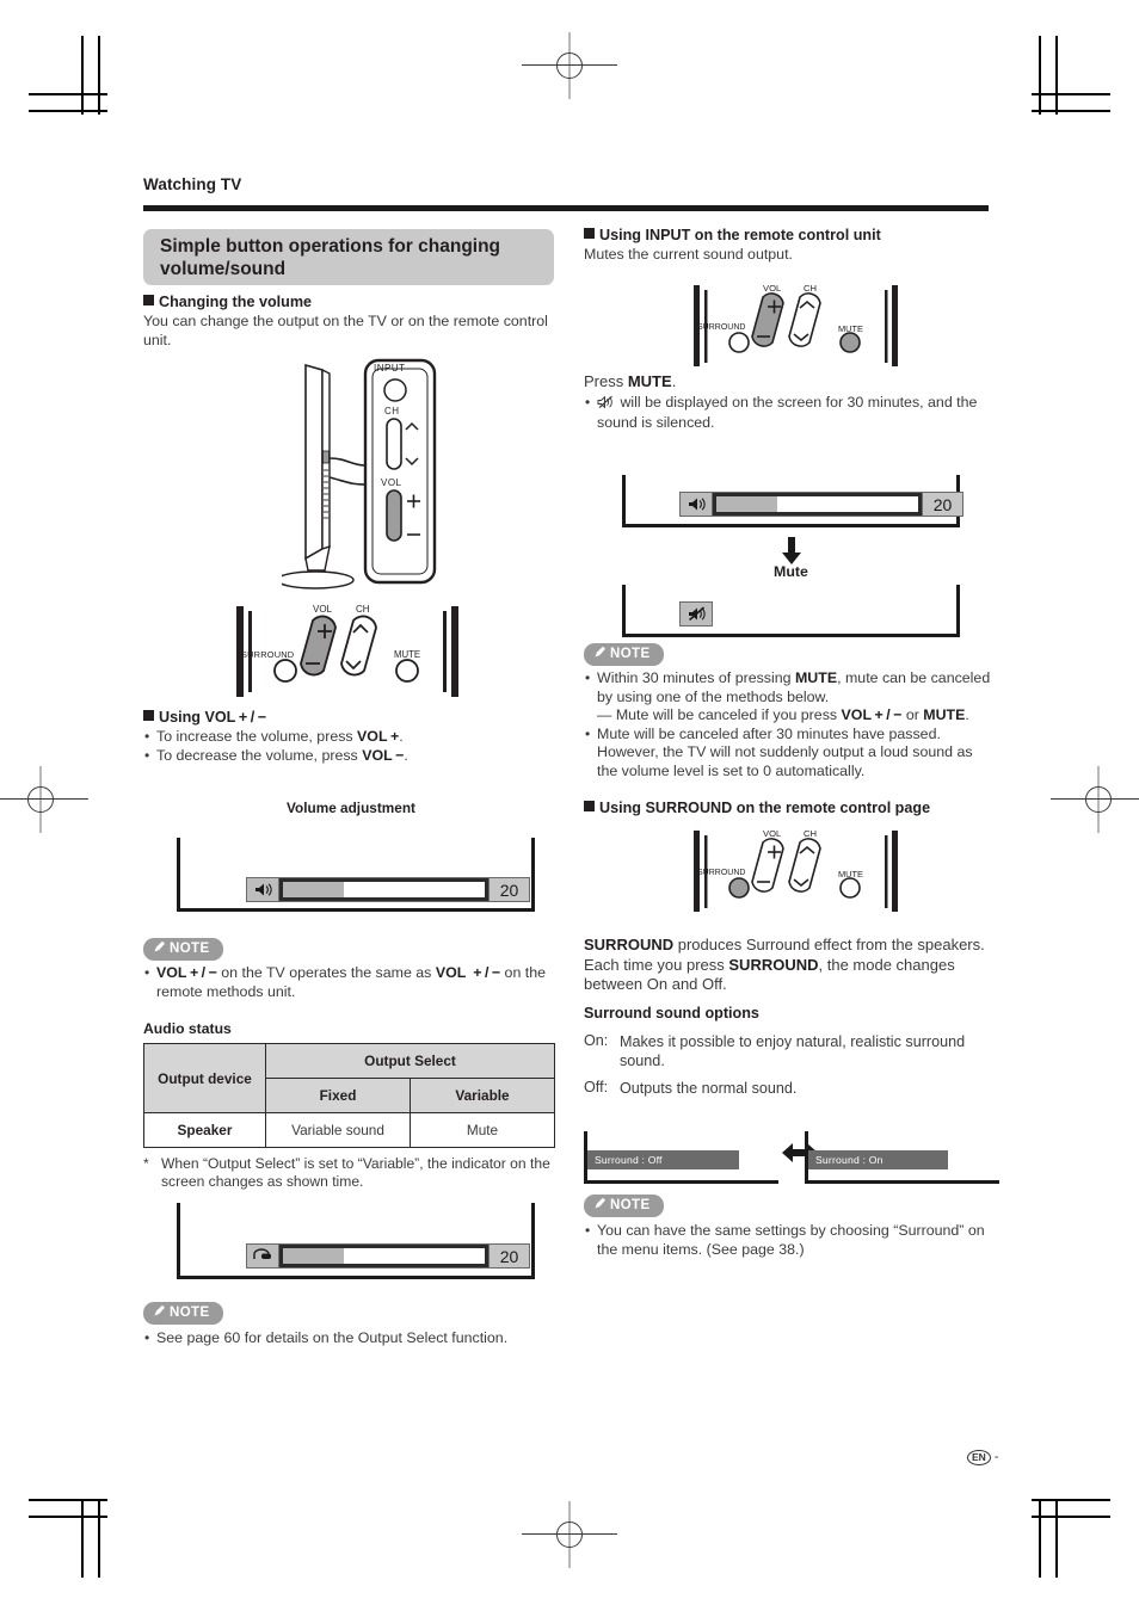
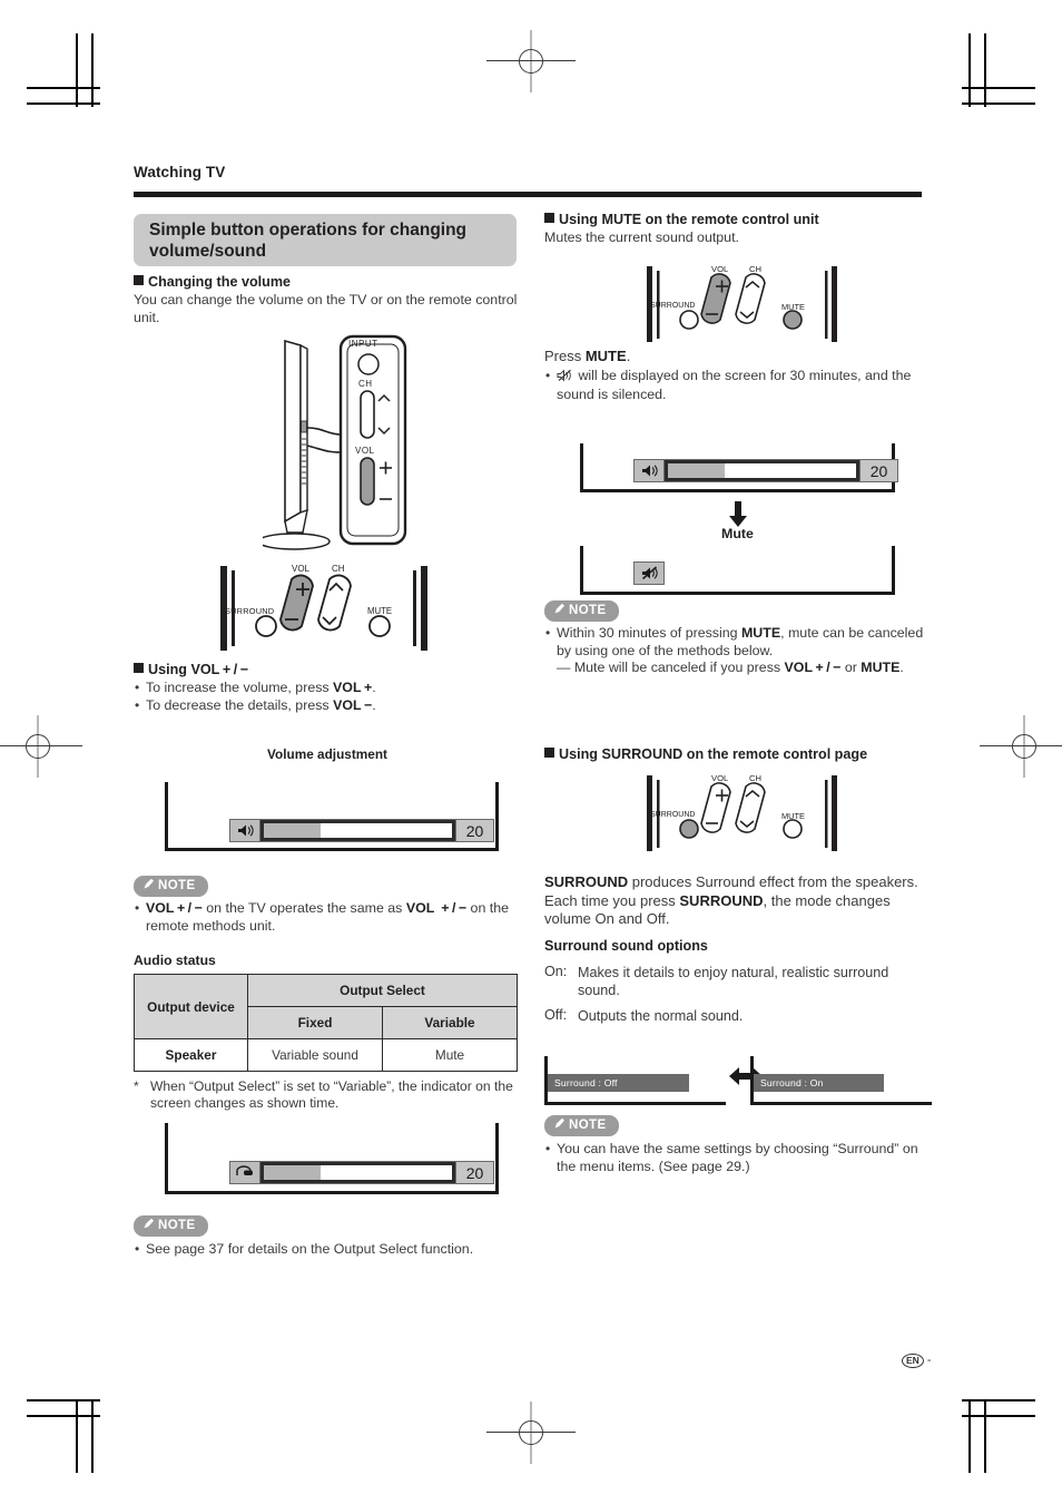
  Watching TV
  Simple button operations for changing volume/sound
  Changing the volume
- You can change the output on the TV or on the remote control unit.
+ You can change the volume on the TV or on the remote control unit.
  INPUT
  CH
  VOL
  VOL
  CH
  SURROUND
  MUTE
  Using VOL + / −
  To increase the volume, press VOL +.
- To decrease the volume, press VOL −.
+ To decrease the details, press VOL −.
  Volume adjustment
  20
  NOTE
  VOL + / − on the TV operates the same as VOL + / − on the remote methods unit.
  Audio status
  Output device	Output Select
  Fixed	Variable
  Speaker	Variable sound	Mute
  *
  When “Output Select” is set to “Variable”, the indicator on the screen changes as shown time.
  20
  NOTE
- See page 60 for details on the Output Select function.
+ See page 37 for details on the Output Select function.
- Using INPUT on the remote control unit
+ Using MUTE on the remote control unit
  Mutes the current sound output.
  VOL
  CH
  MUTE
  Press MUTE.
  will be displayed on the screen for 30 minutes, and the sound is silenced.
  20
  Mute
  NOTE
  Within 30 minutes of pressing MUTE, mute can be canceled by using one of the methods below.
  — Mute will be canceled if you press VOL + / − or MUTE.
- Mute will be canceled after 30 minutes have passed. However, the TV will not suddenly output a loud sound as the volume level is set to 0 automatically.
  Using SURROUND on the remote control page
  VOL
  CH
  MUTE
- SURROUND produces Surround effect from the speakers. Each time you press SURROUND, the mode changes between On and Off.
+ SURROUND produces Surround effect from the speakers. Each time you press SURROUND, the mode changes volume On and Off.
  Surround sound options
  On:
- Makes it possible to enjoy natural, realistic surround sound.
+ Makes it details to enjoy natural, realistic surround sound.
  Off:
  Outputs the normal sound.
  Surround : Off
  Surround : On
  NOTE
- You can have the same settings by choosing “Surround” on the menu items. (See page 38.)
+ You can have the same settings by choosing “Surround” on the menu items. (See page 29.)
  EN -
